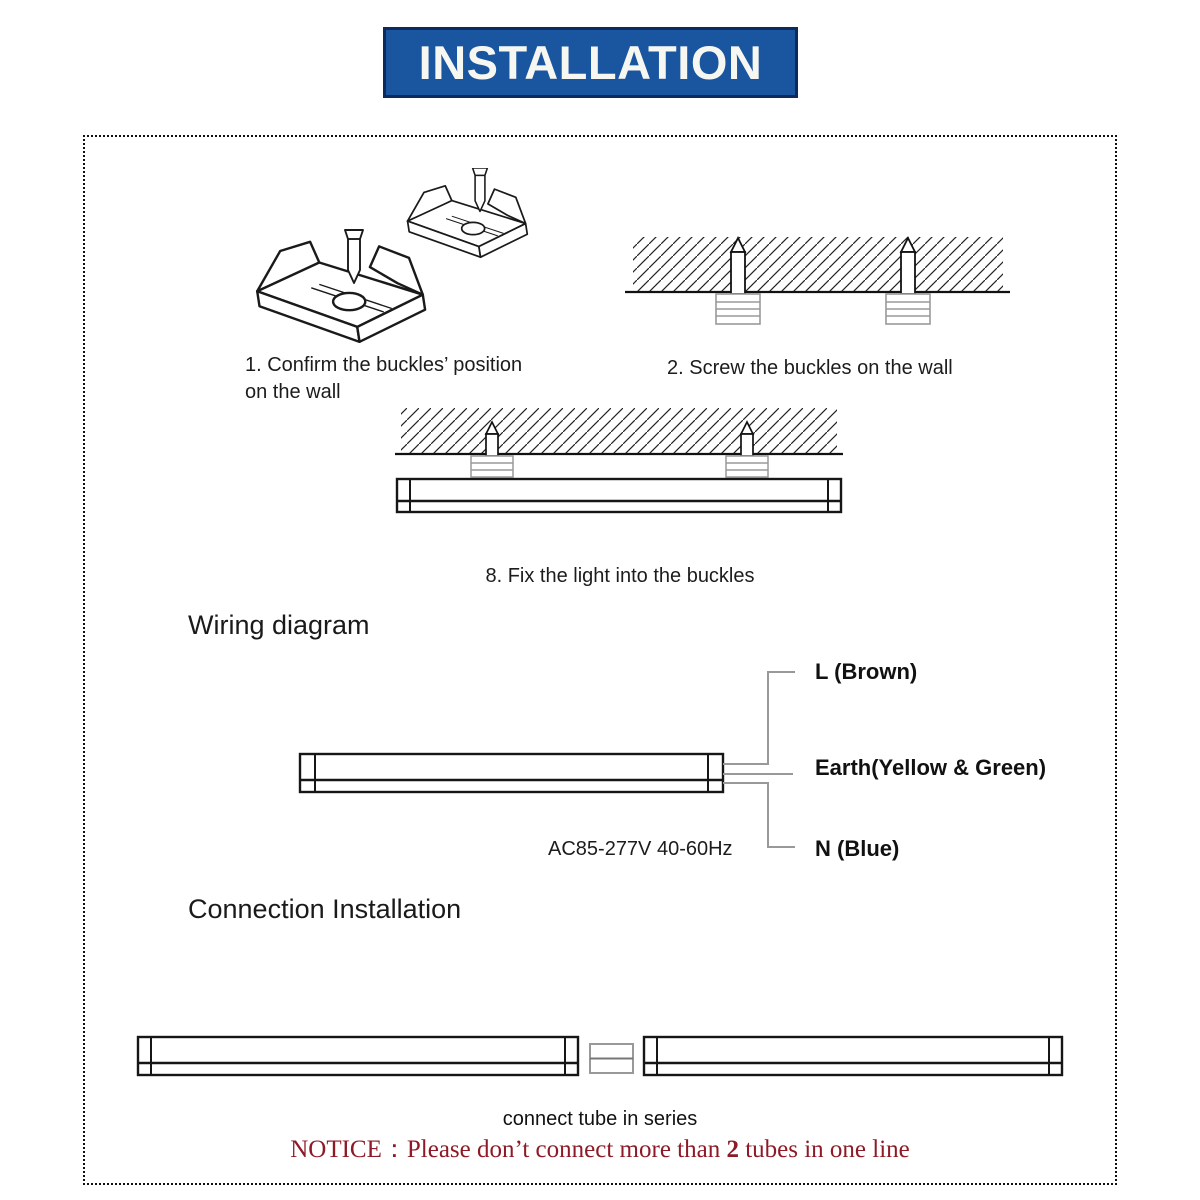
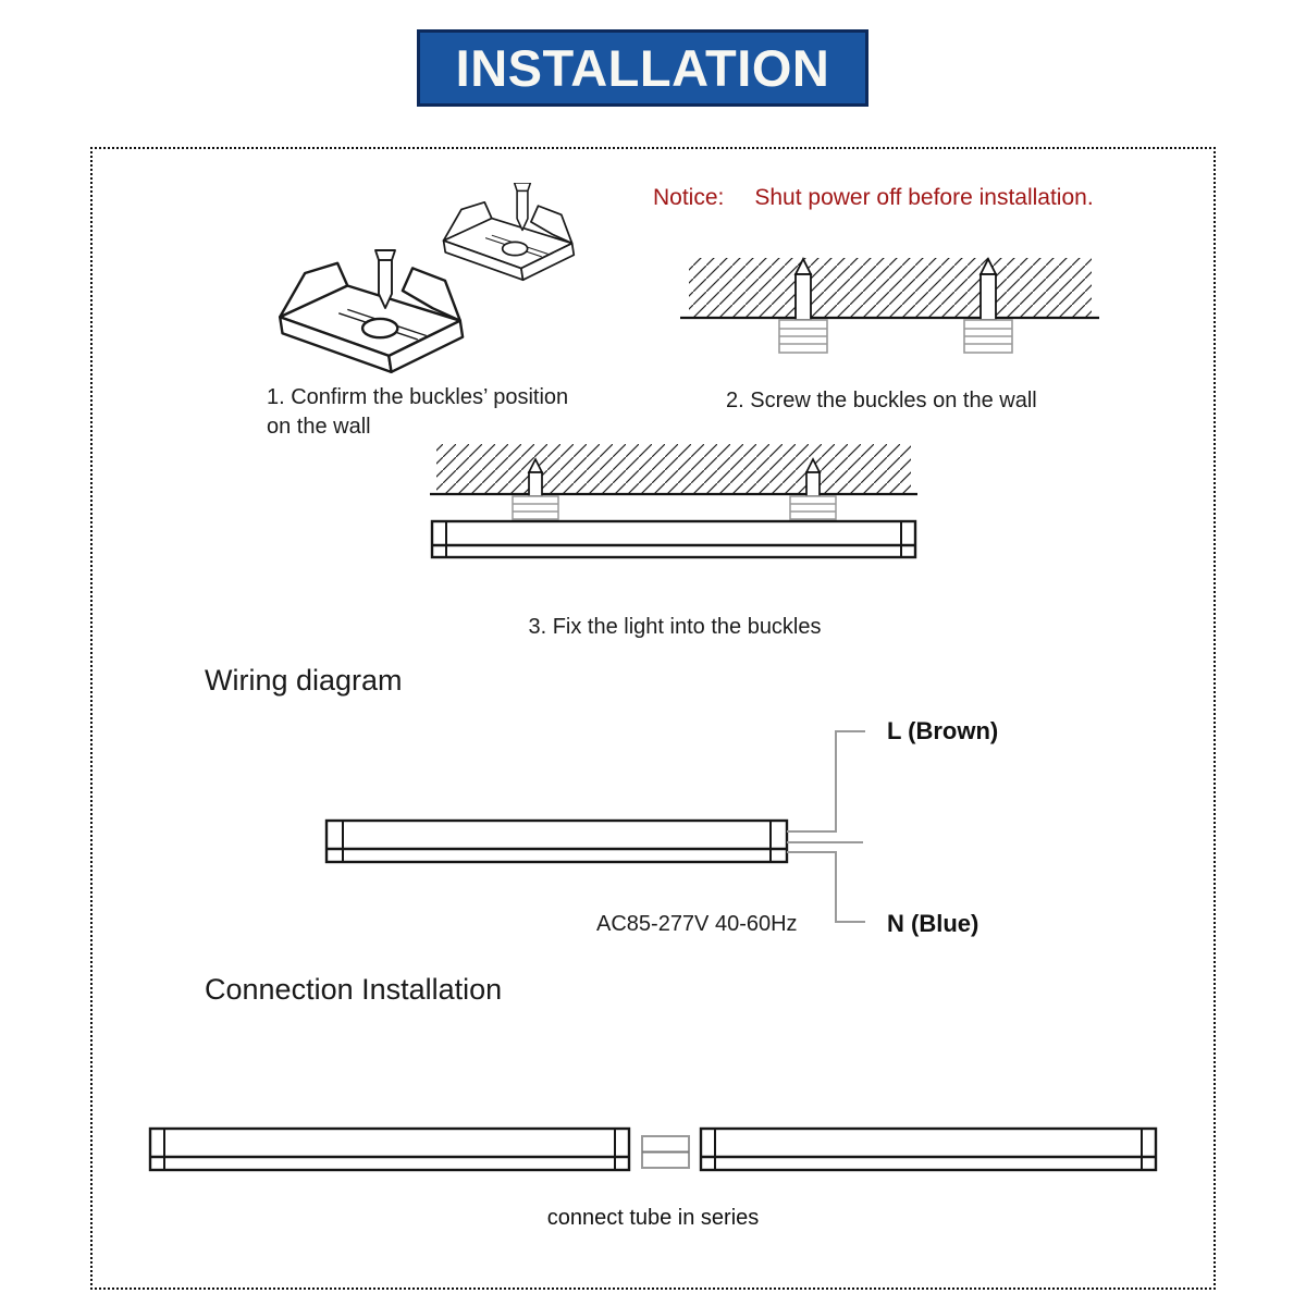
  INSTALLATION
+ Notice: Shut power off before installation.
  1. Confirm the buckles’ position
  on the wall
  2. Screw the buckles on the wall
- 8. Fix the light into the buckles
+ 3. Fix the light into the buckles
  Wiring diagram
  L (Brown)
- Earth(Yellow & Green)
  N (Blue)
  AC85-277V 40-60Hz
  Connection Installation
  connect tube in series
- NOTICE：Please don’t connect more than 2 tubes in one line
